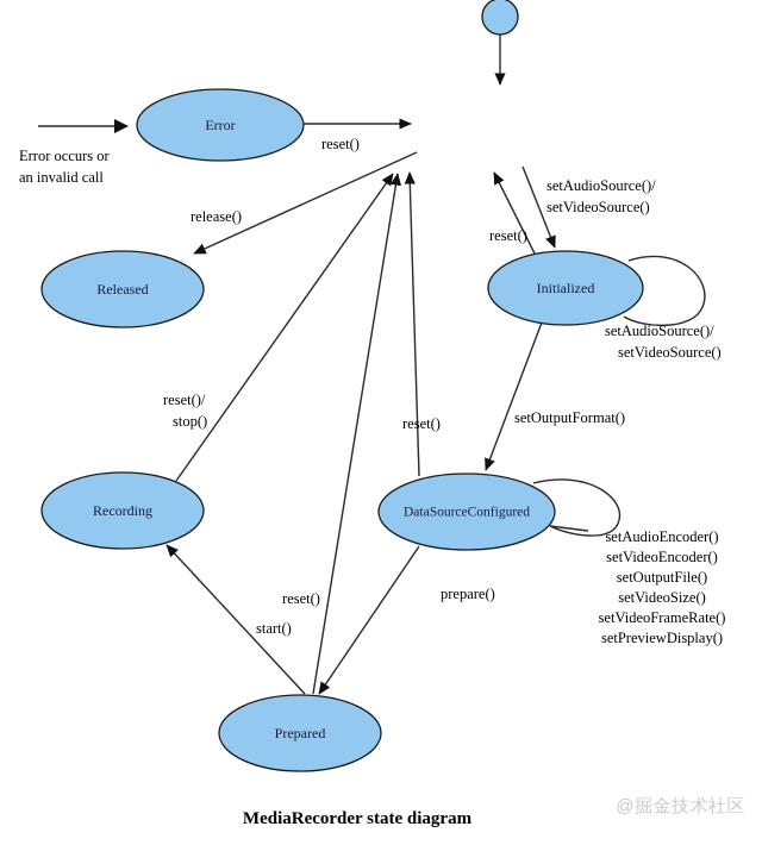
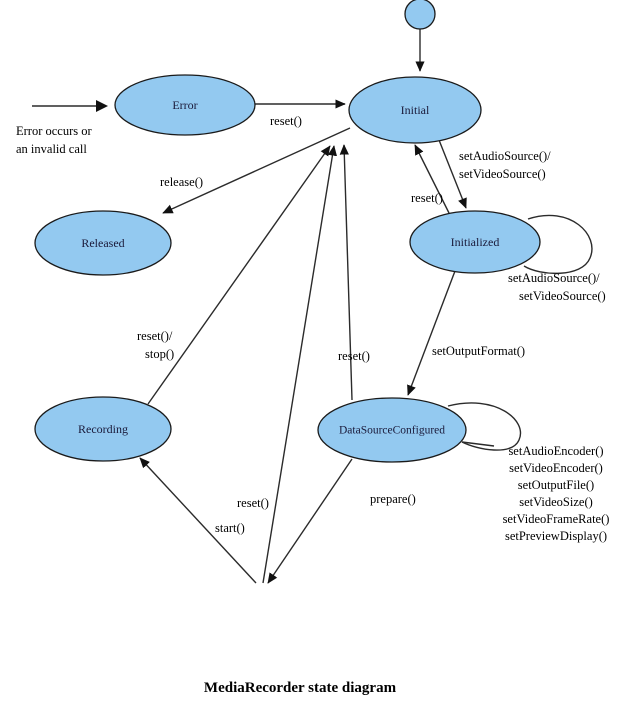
  Error
+ Initial
  Released
  Initialized
  Recording
  DataSourceConfigured
- Prepared
  Error occurs or
  an invalid call
  reset()
  release()
  setAudioSource()/
  setVideoSource()
  reset()
  setAudioSource()/
  setVideoSource()
  reset()/
  stop()
  reset()
  setOutputFormat()
  setAudioEncoder()
  setVideoEncoder()
  setOutputFile()
  setVideoSize()
  setVideoFrameRate()
  setPreviewDisplay()
  reset()
  start()
  prepare()
  MediaRecorder state diagram
- @掘金技术社区
